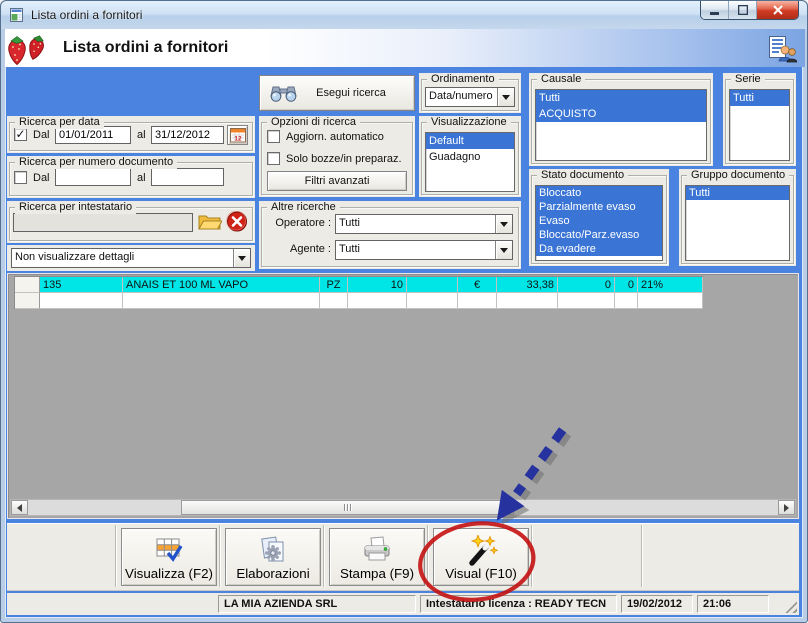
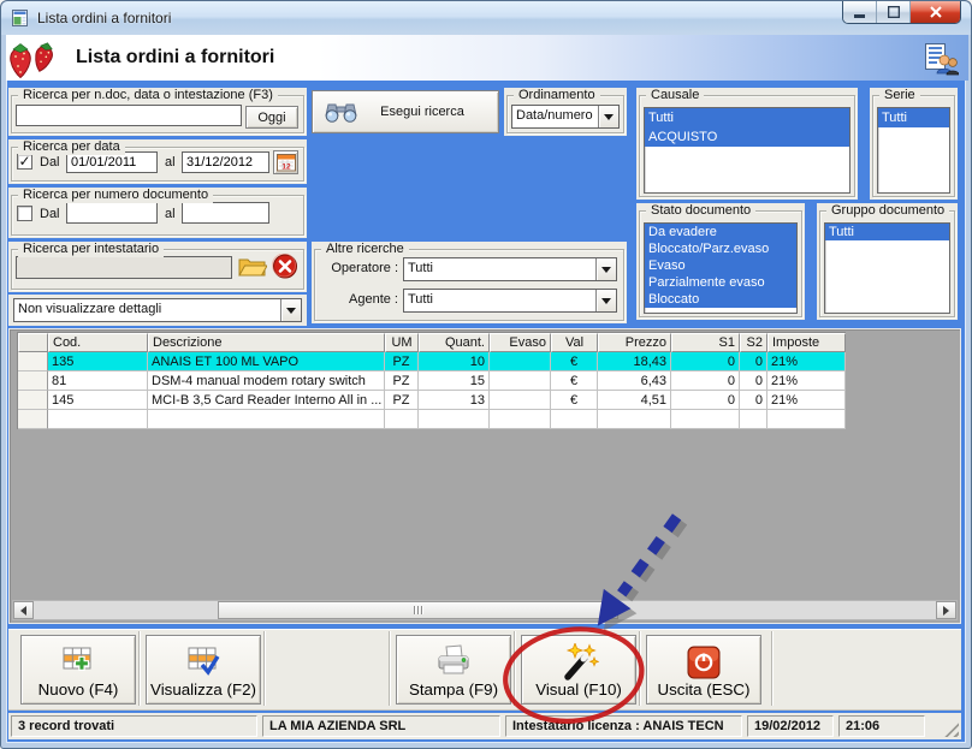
  Lista ordini a fornitori
  Lista ordini a fornitori
+ Ricerca per n.doc, data o intestazione (F3)
+ Oggi
  Ricerca per data
  ✓
  Dal
  01/01/2011
  al
  31/12/2012
  Ricerca per numero documento
  Dal
  al
  Ricerca per intestatario
  Non visualizzare dettagli
  Esegui ricerca
- Opzioni di ricerca
- Aggiorn. automatico
- Solo bozze/in preparaz.
- Filtri avanzati
  Ordinamento
  Data/numero
- Visualizzazione
- Default
- Guadagno
  Altre ricerche
  Operatore :
  Tutti
  Agente :
  Tutti
  Causale
  Tutti
  ACQUISTO
  Serie
  Tutti
  Stato documento
- Bloccato
+ Da evadere
- Parzialmente evaso
+ Bloccato/Parz.evaso
  Evaso
- Bloccato/Parz.evaso
+ Parzialmente evaso
- Da evadere
+ Bloccato
  Gruppo documento
  Tutti
+ 	Cod.	Descrizione	UM	Quant.	Evaso	Val	Prezzo	S1	S2	Imposte
- 	135	ANAIS ET 100 ML VAPO	PZ	10		€	33,38	0	0	21%
+ 	135	ANAIS ET 100 ML VAPO	PZ	10		€	18,43	0	0	21%
+ 	81	DSM-4 manual modem rotary switch	PZ	15		€	6,43	0	0	21%
+ 	145	MCI-B 3,5 Card Reader Interno All in ...	PZ	13		€	4,51	0	0	21%
+ Nuovo (F4)
  Visualizza (F2)
- Elaborazioni
  Stampa (F9)
  Visual (F10)
+ Uscita (ESC)
+ 3 record trovati
  LA MIA AZIENDA SRL
- Intestatario licenza : READY TECN
+ Intestatario licenza : ANAIS TECN
  19/02/2012
  21:06
